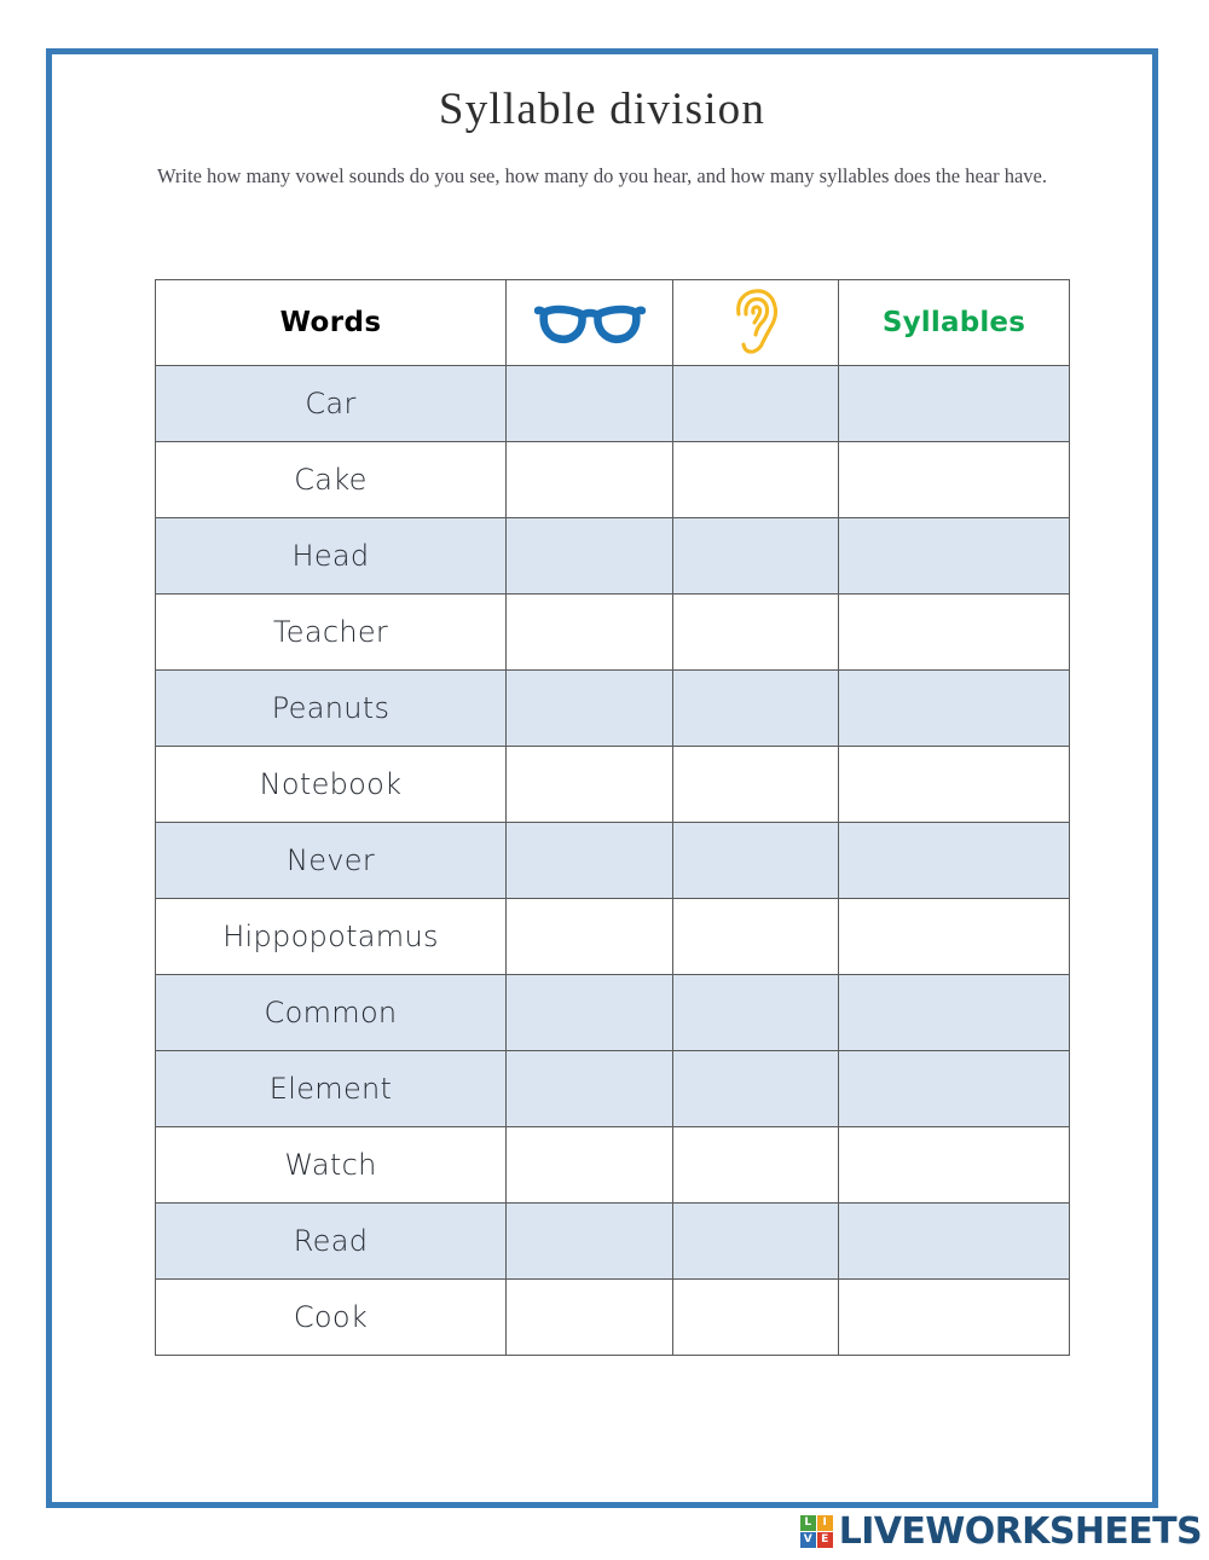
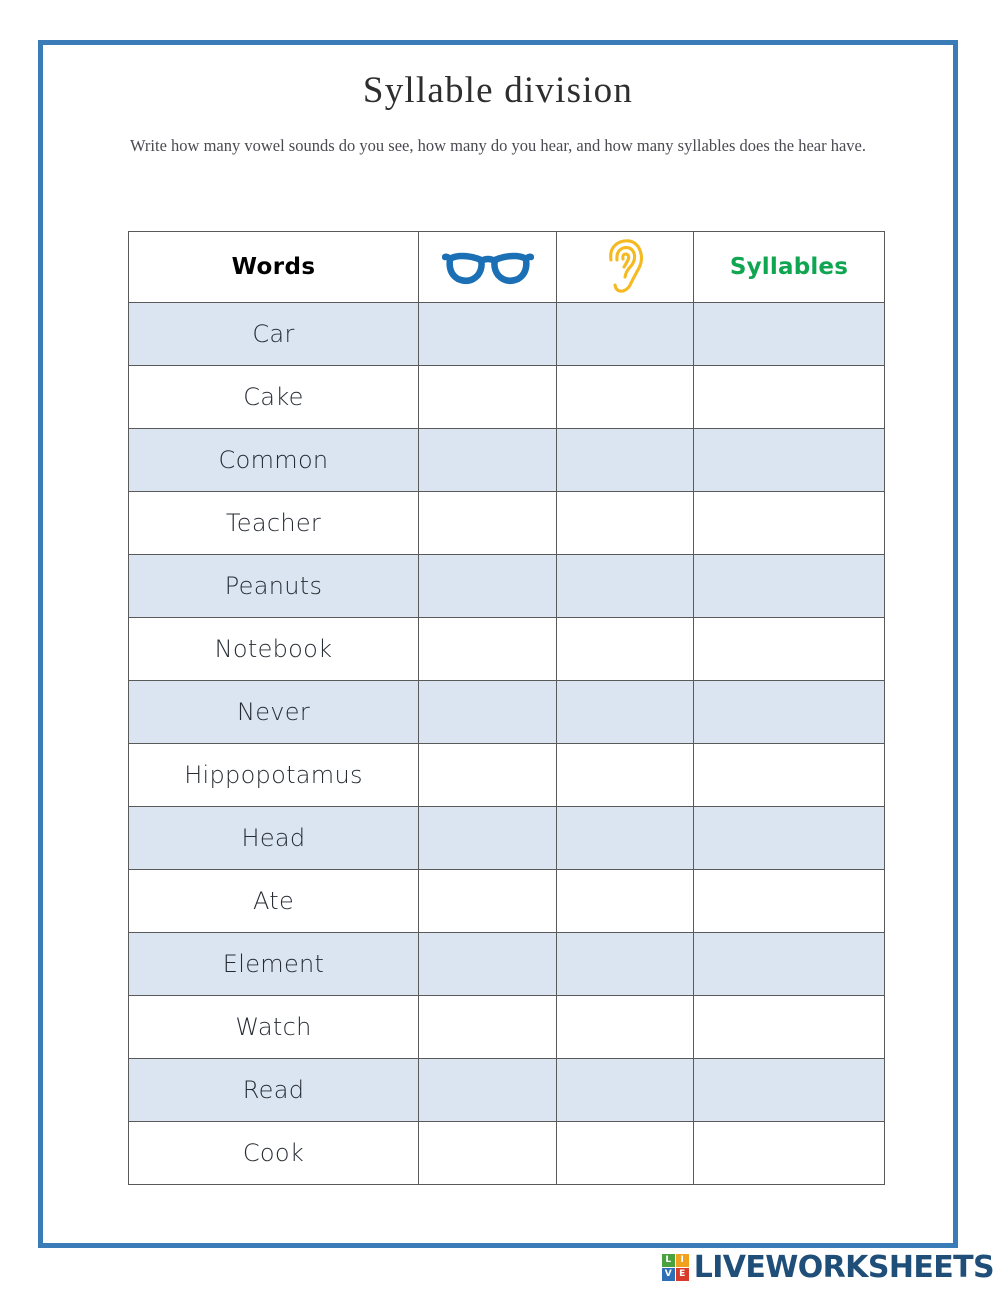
  Syllable division
  Write how many vowel sounds do you see, how many do you hear, and how many syllables does the hear have.
  Words			Syllables
  Car
  Cake
- Head
+ Common
  Teacher
  Peanuts
  Notebook
  Never
  Hippopotamus
- Common
+ Head
+ Ate
  Element
  Watch
  Read
  Cook
  L
  I
  V
  E
  LIVEWORKSHEETS
